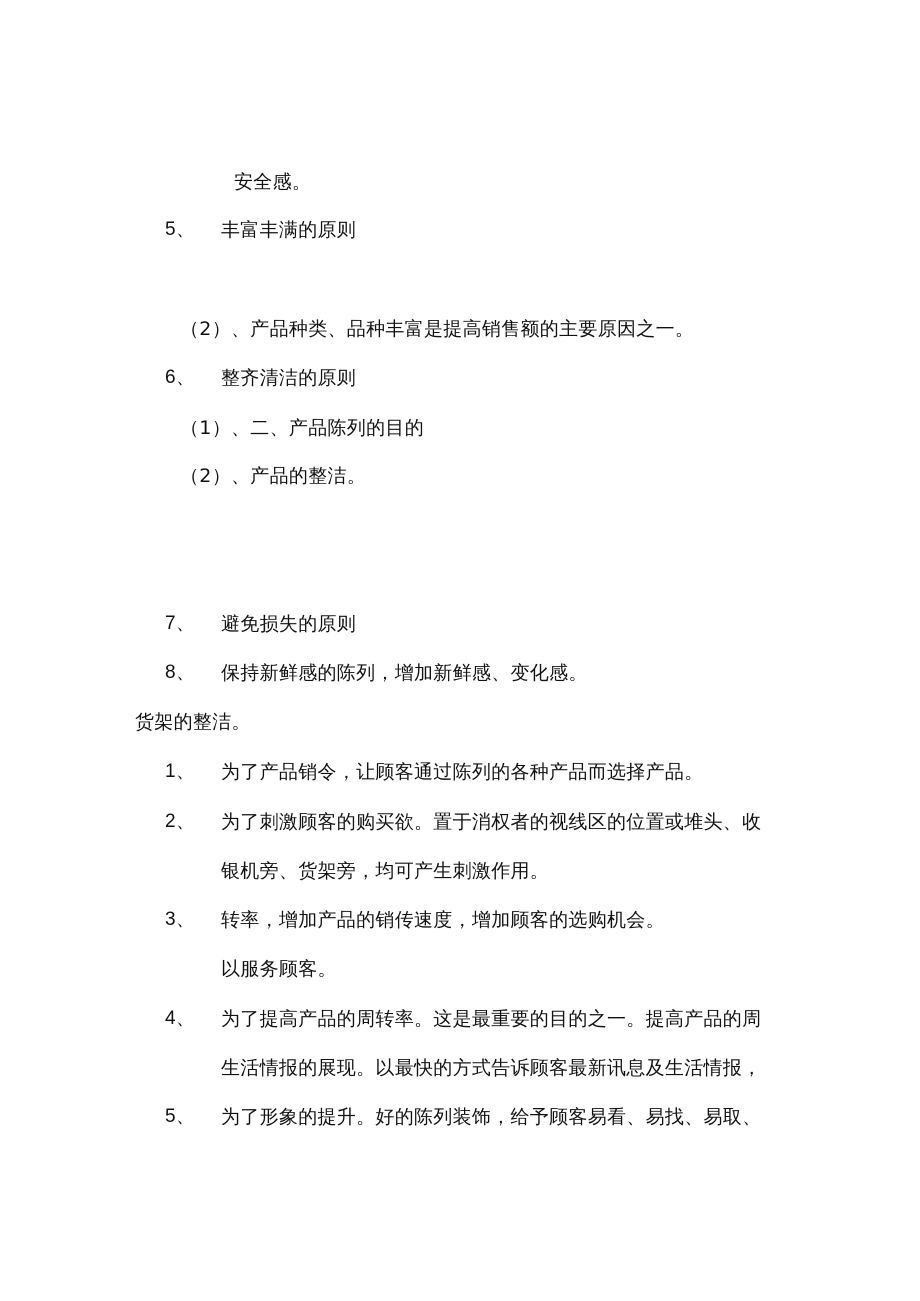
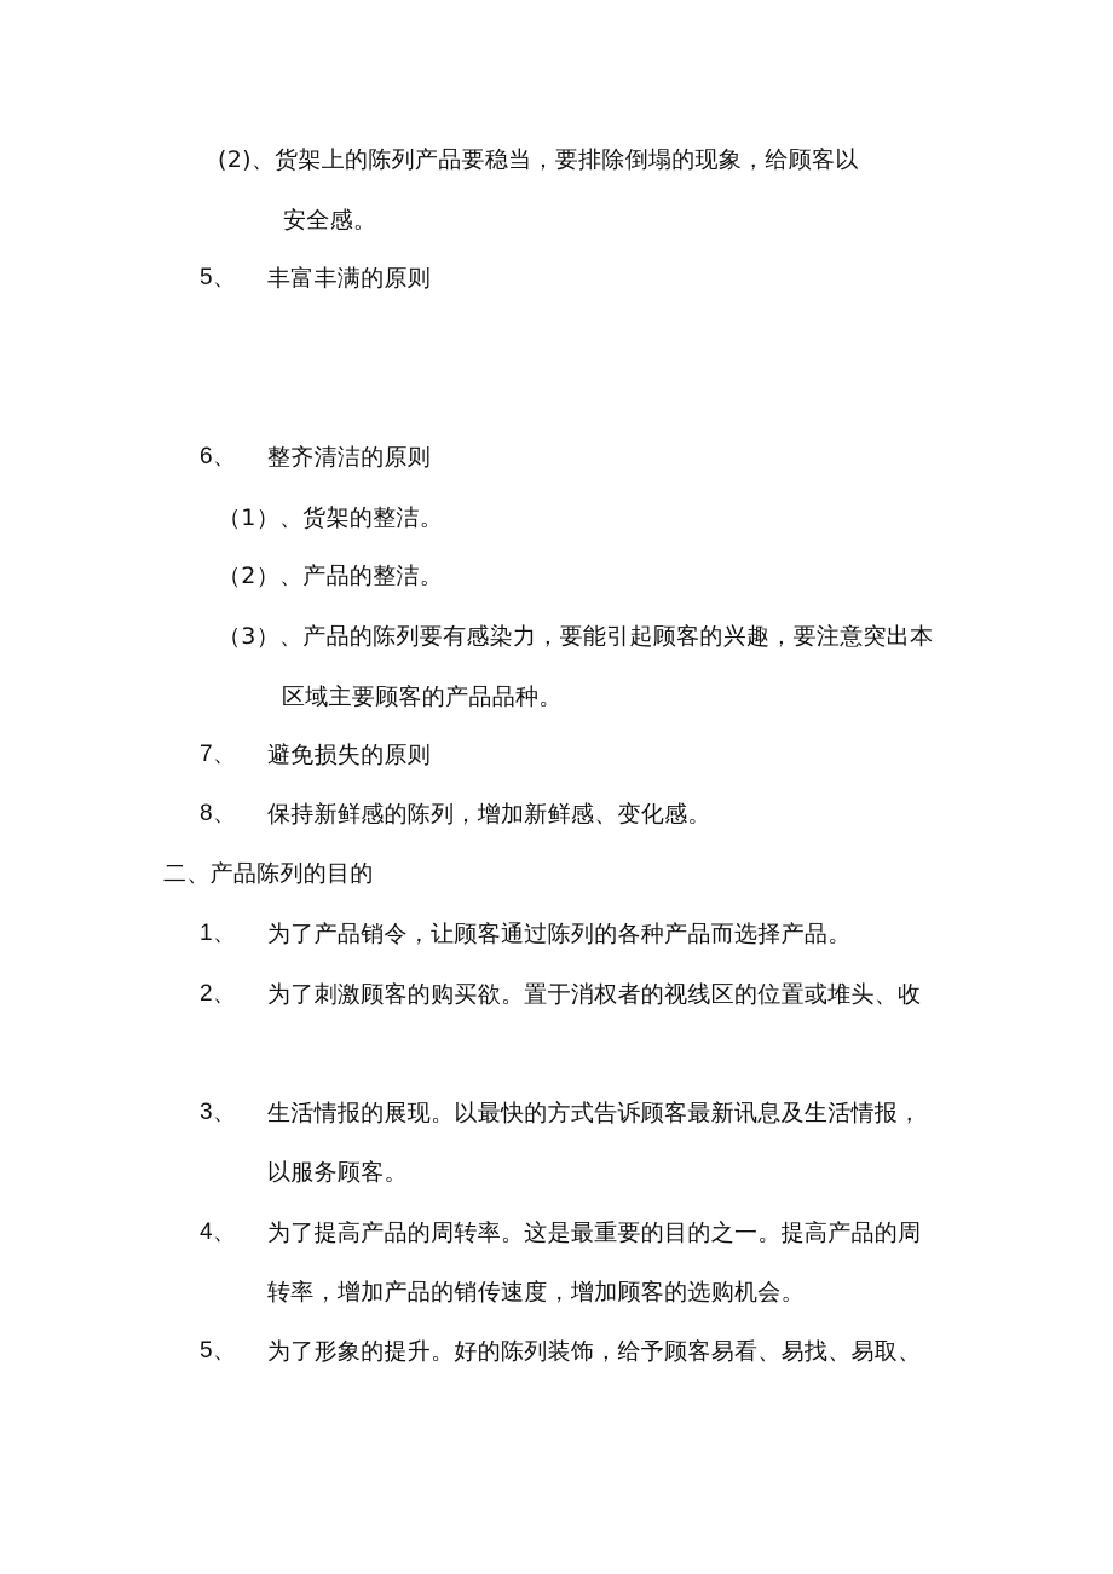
+ (2)、货架上的陈列产品要稳当，要排除倒塌的现象，给顾客以
  安全感。
  5、
  丰富丰满的原则
- （2）、产品种类、品种丰富是提高销售额的主要原因之一。
  6、
  整齐清洁的原则
- （1）、二、产品陈列的目的
+ （1）、货架的整洁。
  （2）、产品的整洁。
+ （3）、产品的陈列要有感染力，要能引起顾客的兴趣，要注意突出本
+ 区域主要顾客的产品品种。
  7、
  避免损失的原则
  8、
  保持新鲜感的陈列，增加新鲜感、变化感。
- 货架的整洁。
+ 二、产品陈列的目的
  1、
  为了产品销令，让顾客通过陈列的各种产品而选择产品。
  2、
  为了刺激顾客的购买欲。置于消权者的视线区的位置或堆头、收
- 银机旁、货架旁，均可产生刺激作用。
  3、
- 转率，增加产品的销传速度，增加顾客的选购机会。
+ 生活情报的展现。以最快的方式告诉顾客最新讯息及生活情报，
  以服务顾客。
  4、
  为了提高产品的周转率。这是最重要的目的之一。提高产品的周
- 生活情报的展现。以最快的方式告诉顾客最新讯息及生活情报，
+ 转率，增加产品的销传速度，增加顾客的选购机会。
  5、
  为了形象的提升。好的陈列装饰，给予顾客易看、易找、易取、
